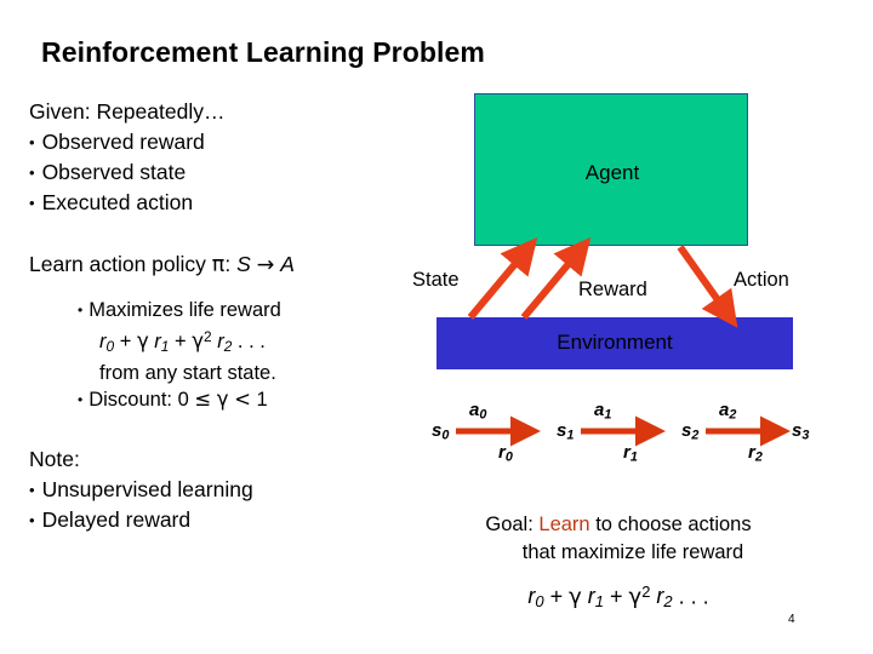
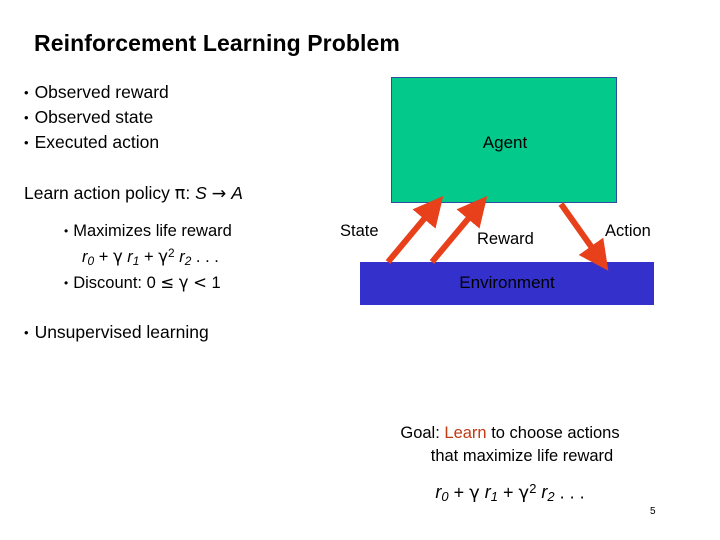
  Reinforcement Learning Problem
- Given: Repeatedly…
  • Observed reward
  • Observed state
  • Executed action
  Learn action policy π: S → A
  • Maximizes life reward
  r0 + γ r1 + γ2 r2 . . .
- from any start state.
  • Discount: 0 ≤ γ < 1
- Note:
  • Unsupervised learning
- • Delayed reward
  Agent
  Environment
  State
  Reward
  Action
- s0
- s1
- s2
- s3
- a0
- a1
- a2
- r0
- r1
- r2
  Goal: Learn to choose actions
  that maximize life reward
  r0 + γ r1 + γ2 r2 . . .
- 4
+ 5
